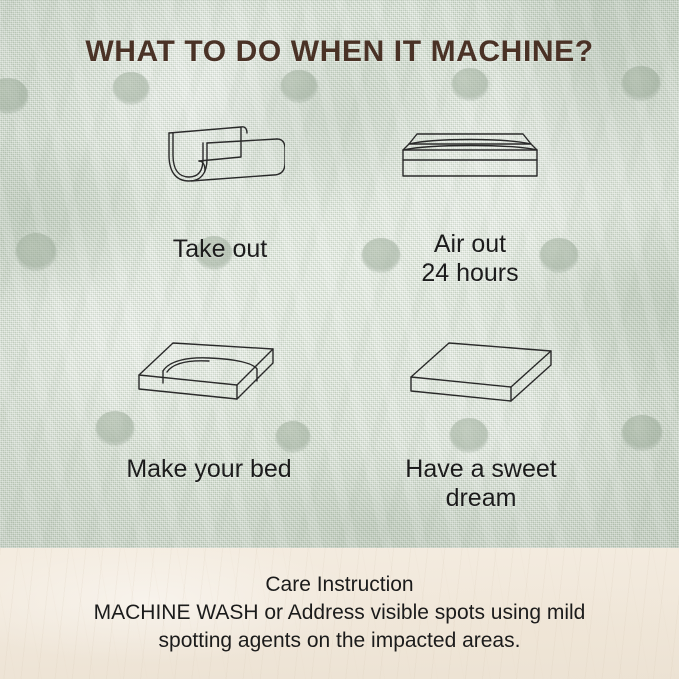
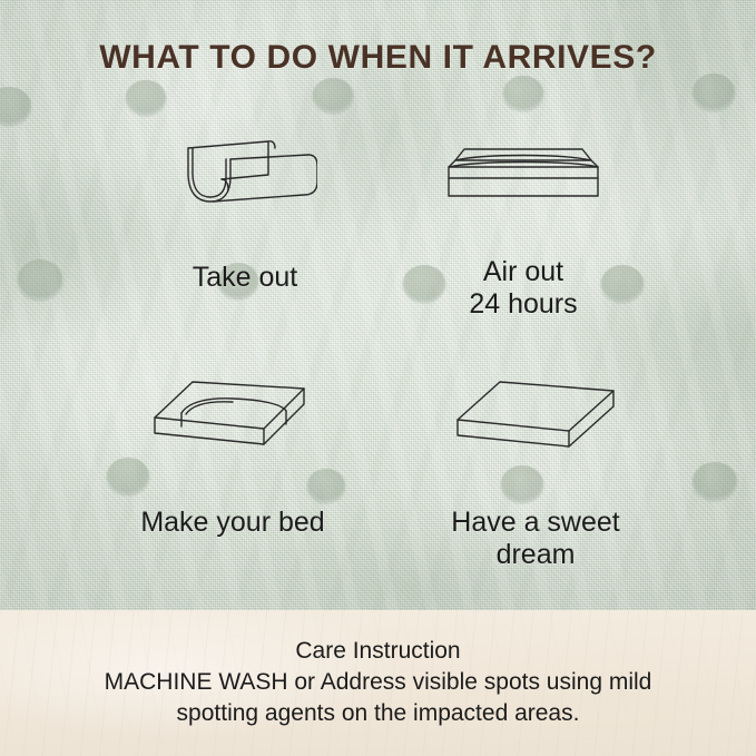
- WHAT TO DO WHEN IT MACHINE?
+ WHAT TO DO WHEN IT ARRIVES?
  Take out
  Air out
  24 hours
  Make your bed
  Have a sweet
  dream
  Care Instruction
  MACHINE WASH or Address visible spots using mild
  spotting agents on the impacted areas.
